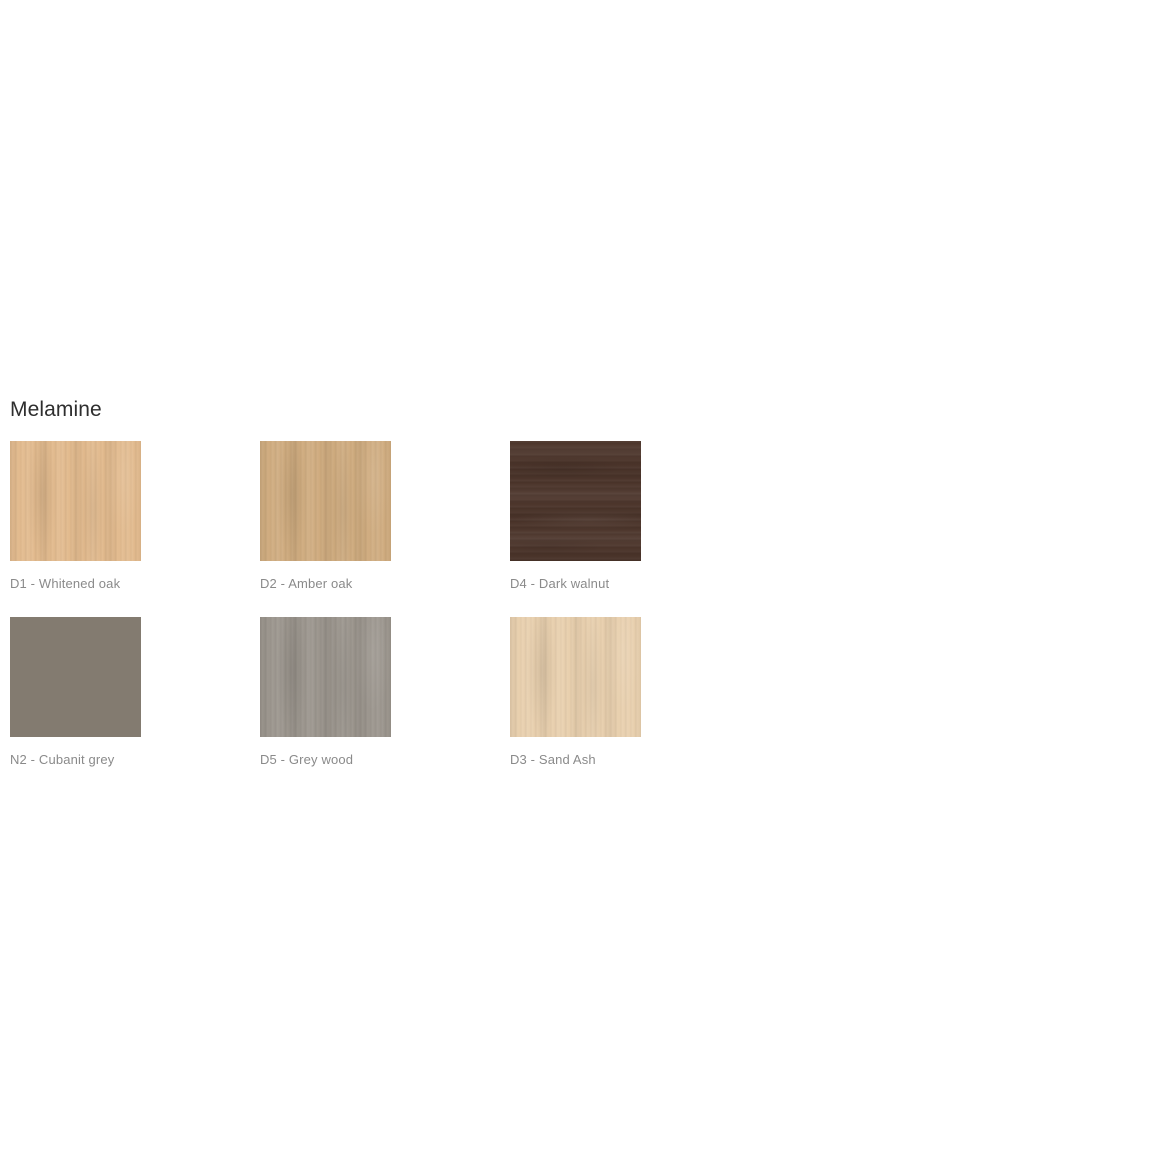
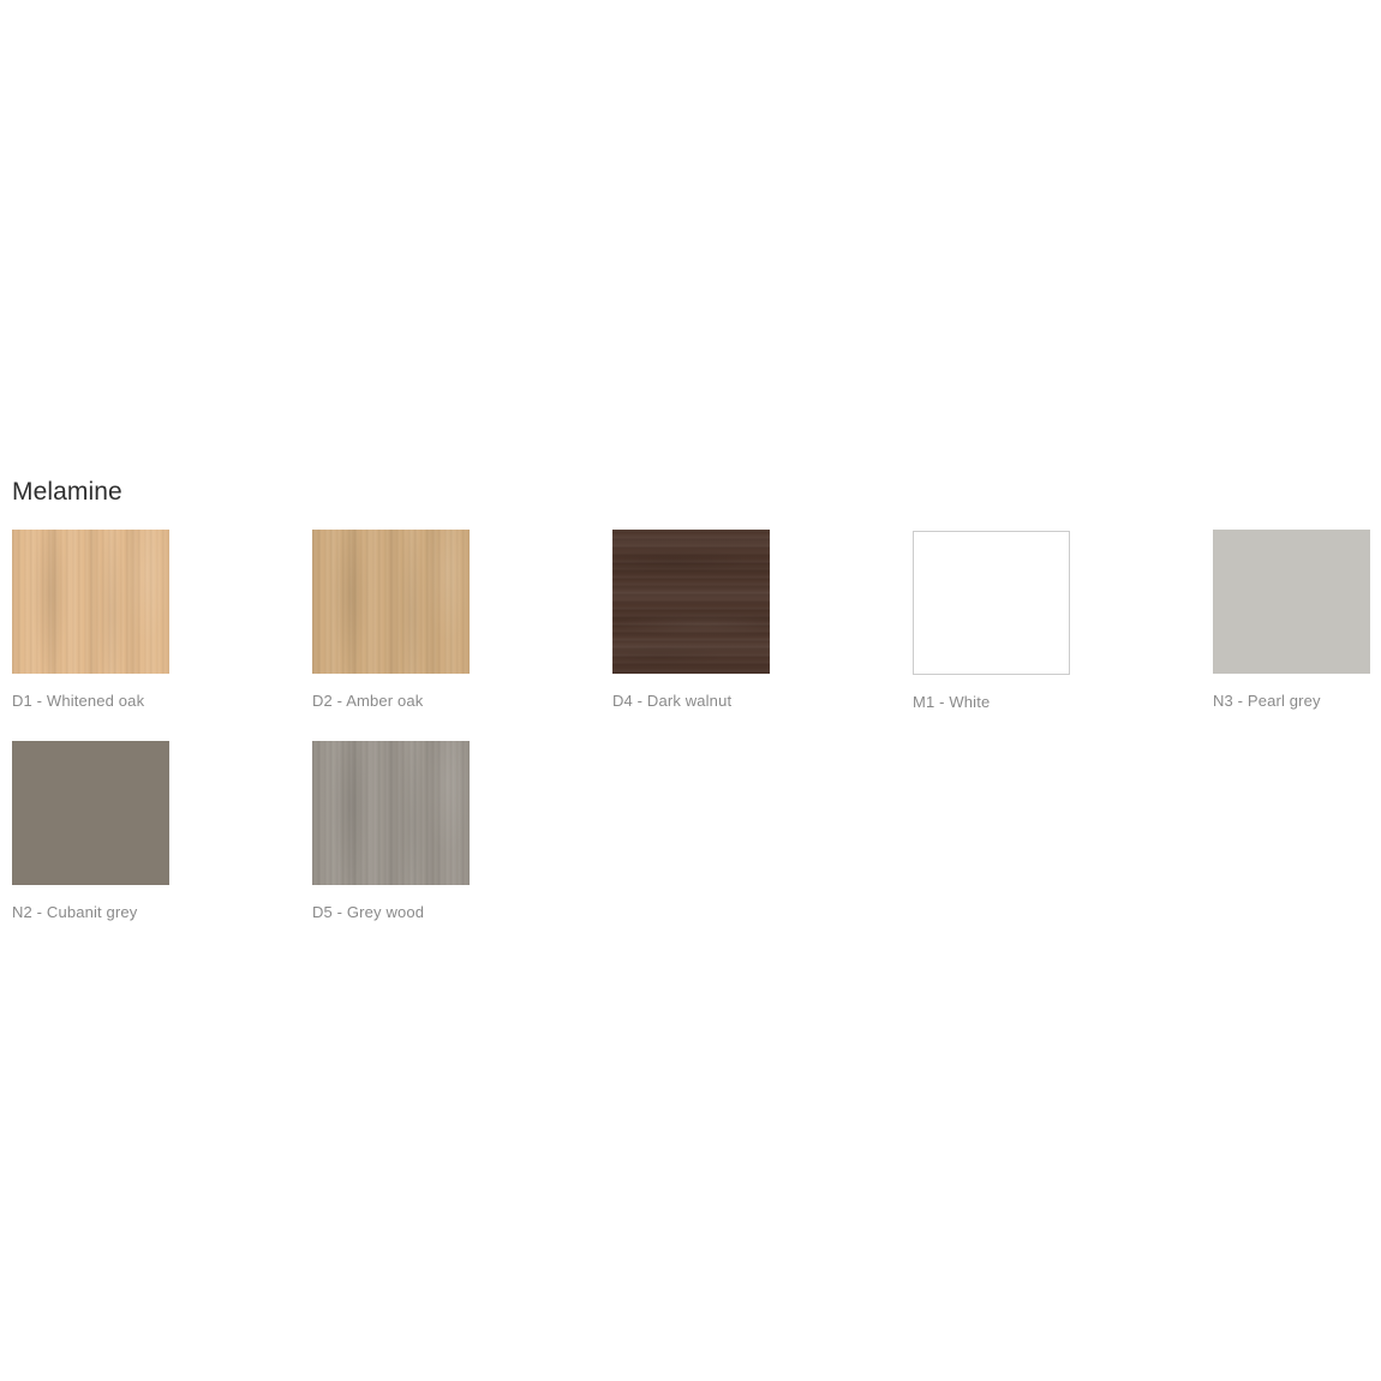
  Melamine
  D1 - Whitened oak
  D2 - Amber oak
  D4 - Dark walnut
+ M1 - White
+ N3 - Pearl grey
  N2 - Cubanit grey
  D5 - Grey wood
- D3 - Sand Ash
